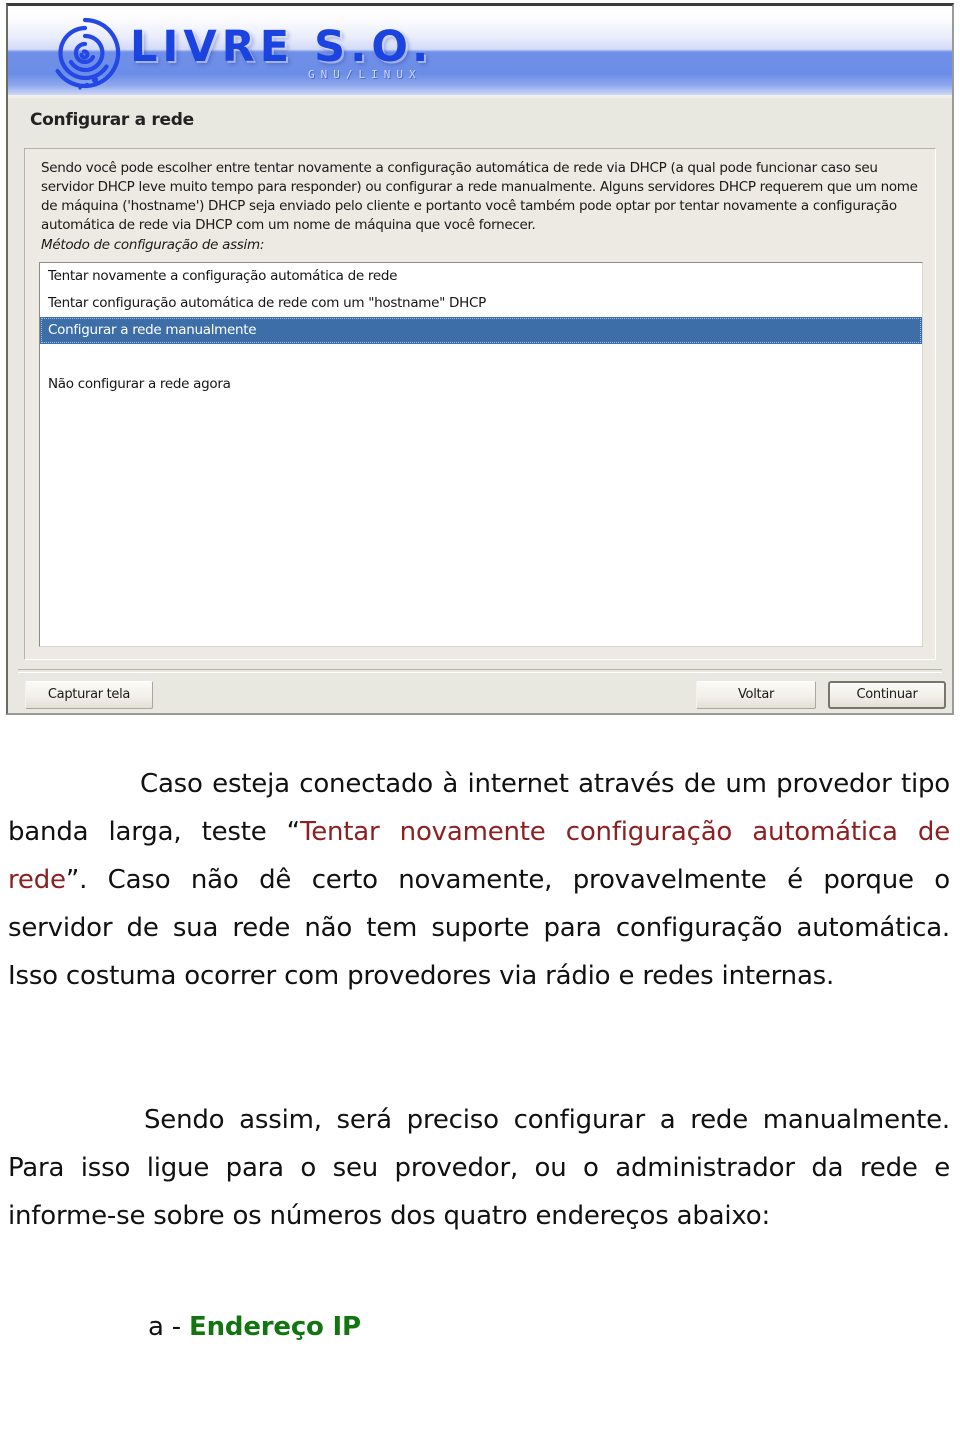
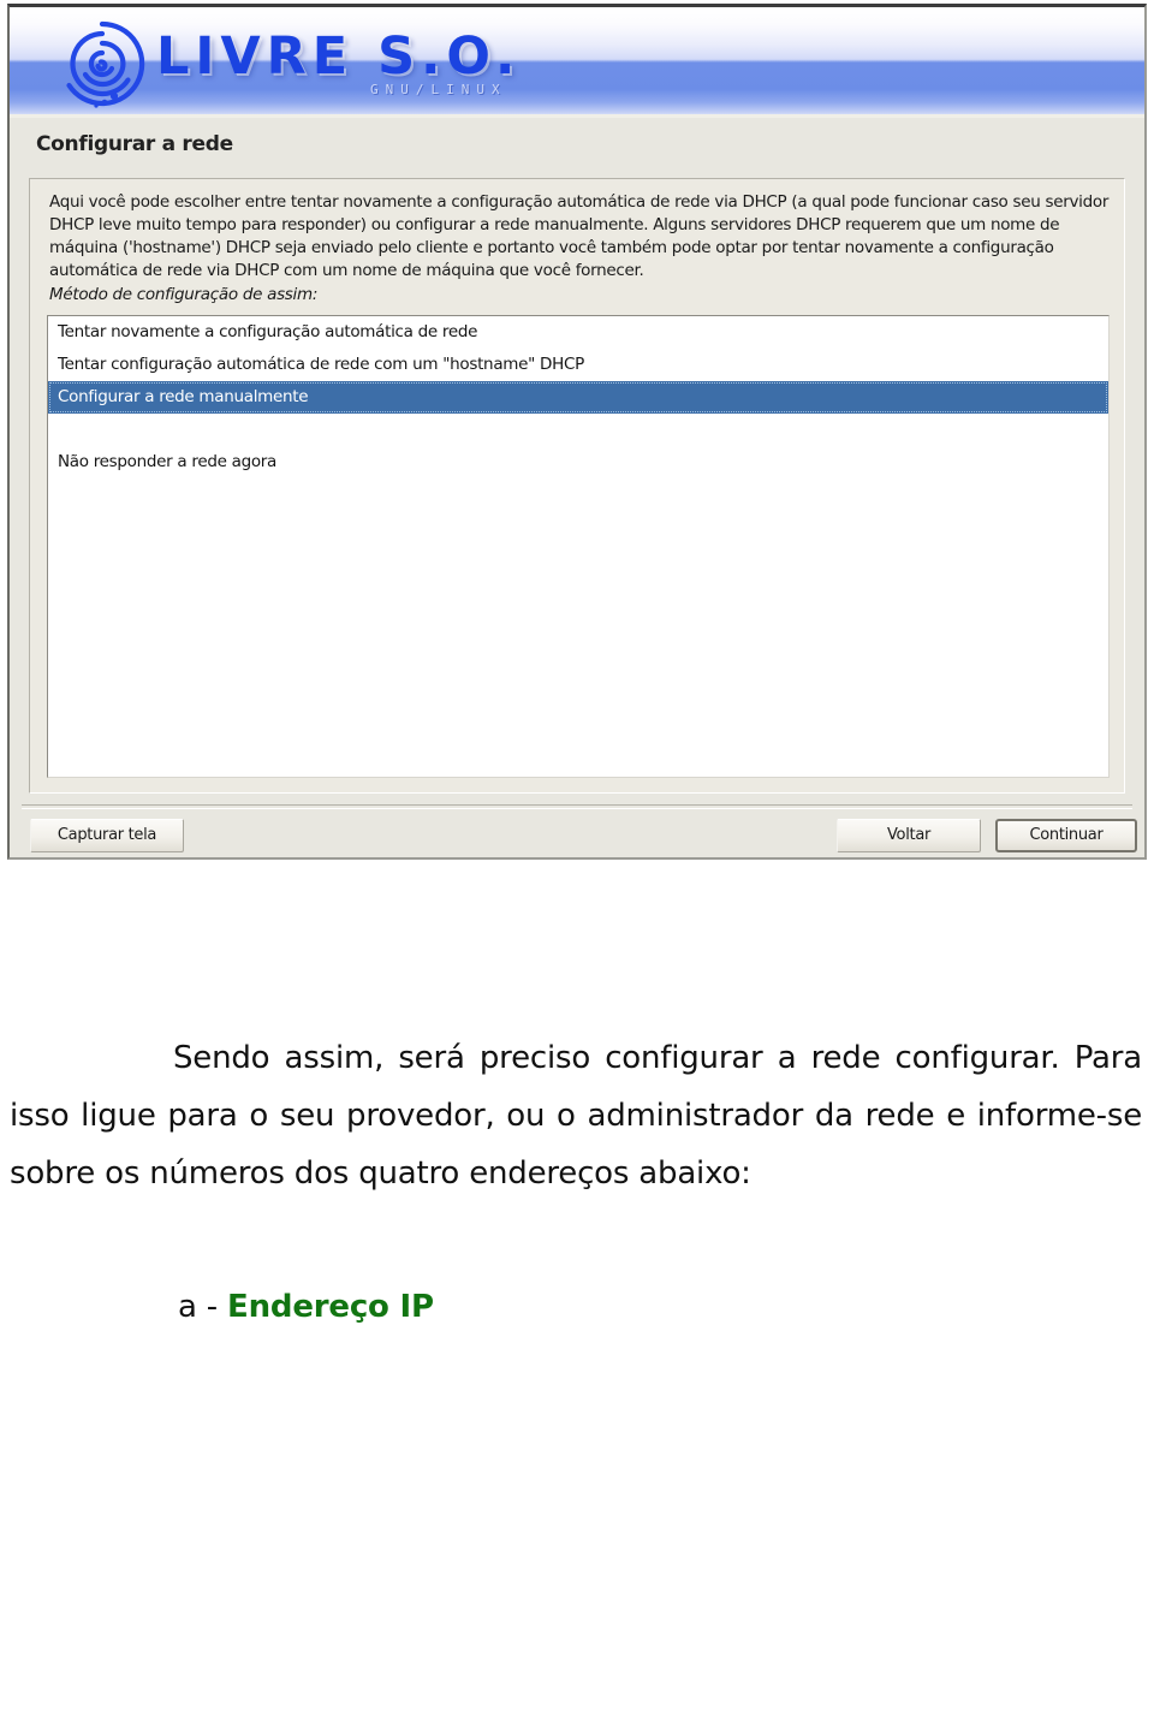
  LIVRE S.O.
  GNU/LINUX
  Configurar a rede
- Sendo você pode escolher entre tentar novamente a configuração automática de rede via DHCP (a qual pode funcionar caso seu servidor DHCP leve muito tempo para responder) ou configurar a rede manualmente. Alguns servidores DHCP requerem que um nome de máquina ('hostname') DHCP seja enviado pelo cliente e portanto você também pode optar por tentar novamente a configuração automática de rede via DHCP com um nome de máquina que você fornecer.
+ Aqui você pode escolher entre tentar novamente a configuração automática de rede via DHCP (a qual pode funcionar caso seu servidor DHCP leve muito tempo para responder) ou configurar a rede manualmente. Alguns servidores DHCP requerem que um nome de máquina ('hostname') DHCP seja enviado pelo cliente e portanto você também pode optar por tentar novamente a configuração automática de rede via DHCP com um nome de máquina que você fornecer.
  Método de configuração de assim:
  Tentar novamente a configuração automática de rede
  Tentar configuração automática de rede com um "hostname" DHCP
  Configurar a rede manualmente
- Não configurar a rede agora
+ Não responder a rede agora
  Capturar tela
  Voltar
  Continuar
- Caso esteja conectado à internet através de um provedor tipo banda larga, teste “Tentar novamente configuração automática de rede”. Caso não dê certo novamente, provavelmente é porque o servidor de sua rede não tem suporte para configuração automática. Isso costuma ocorrer com provedores via rádio e redes internas.
- Sendo assim, será preciso configurar a rede manualmente. Para isso ligue para o seu provedor, ou o administrador da rede e informe-se sobre os números dos quatro endereços abaixo:
+ Sendo assim, será preciso configurar a rede configurar. Para isso ligue para o seu provedor, ou o administrador da rede e informe-se sobre os números dos quatro endereços abaixo:
  a - Endereço IP
